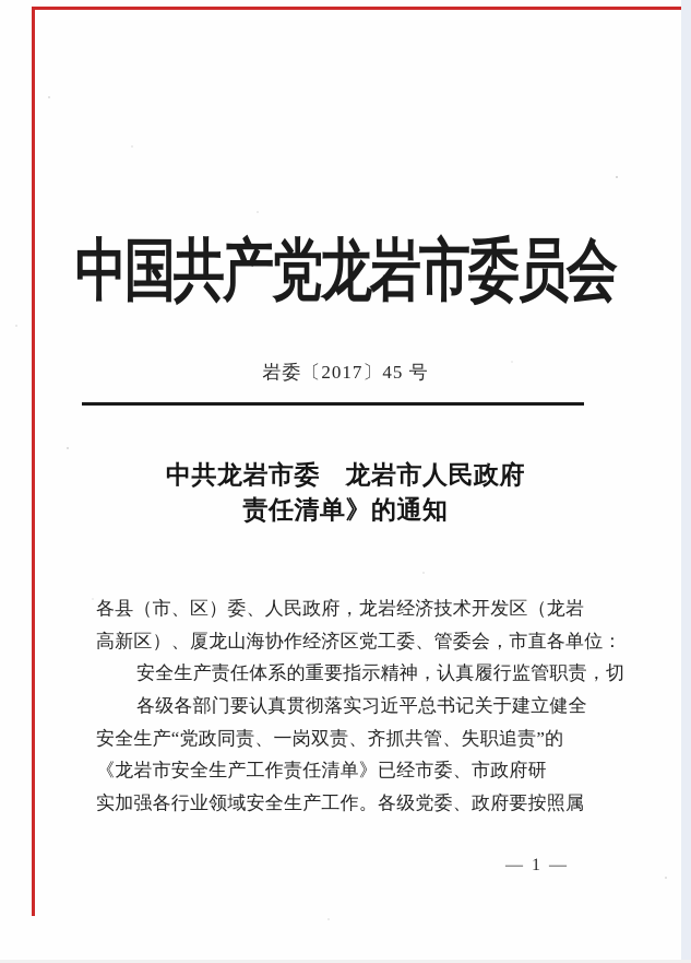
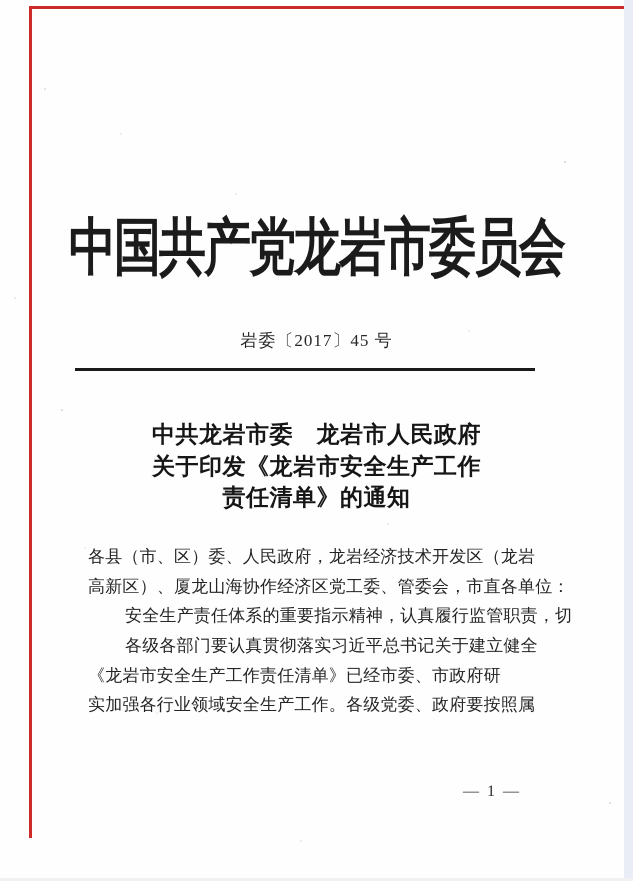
  中国共产党龙岩市委员会
  岩委〔2017〕45 号
  中共龙岩市委 龙岩市人民政府
+ 关于印发《龙岩市安全生产工作
  责任清单》的通知
  各县（市、区）委、人民政府，龙岩经济技术开发区（龙岩
  高新区）、厦龙山海协作经济区党工委、管委会，市直各单位：
  安全生产责任体系的重要指示精神，认真履行监管职责，切
  各级各部门要认真贯彻落实习近平总书记关于建立健全
- 安全生产“党政同责、一岗双责、齐抓共管、失职追责”的
  《龙岩市安全生产工作责任清单》已经市委、市政府研
  实加强各行业领域安全生产工作。各级党委、政府要按照属
  — 1 —
